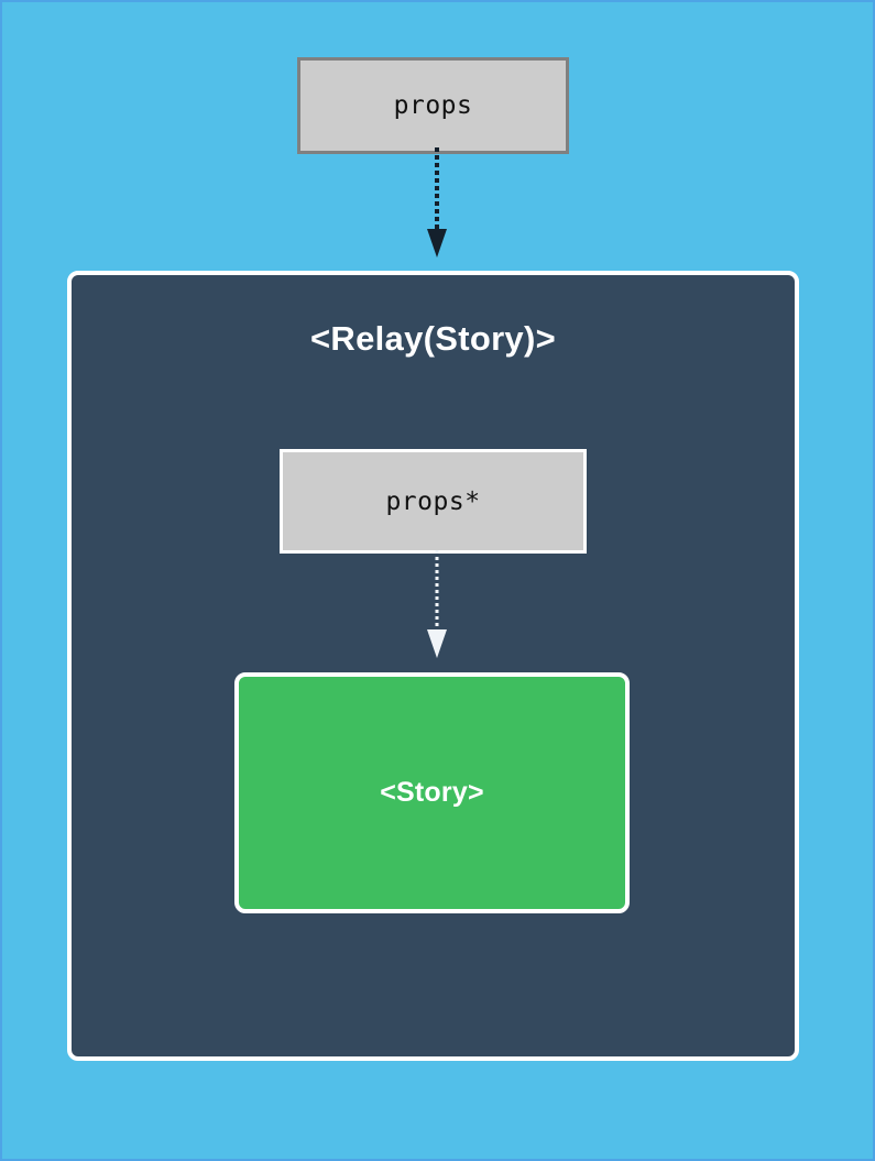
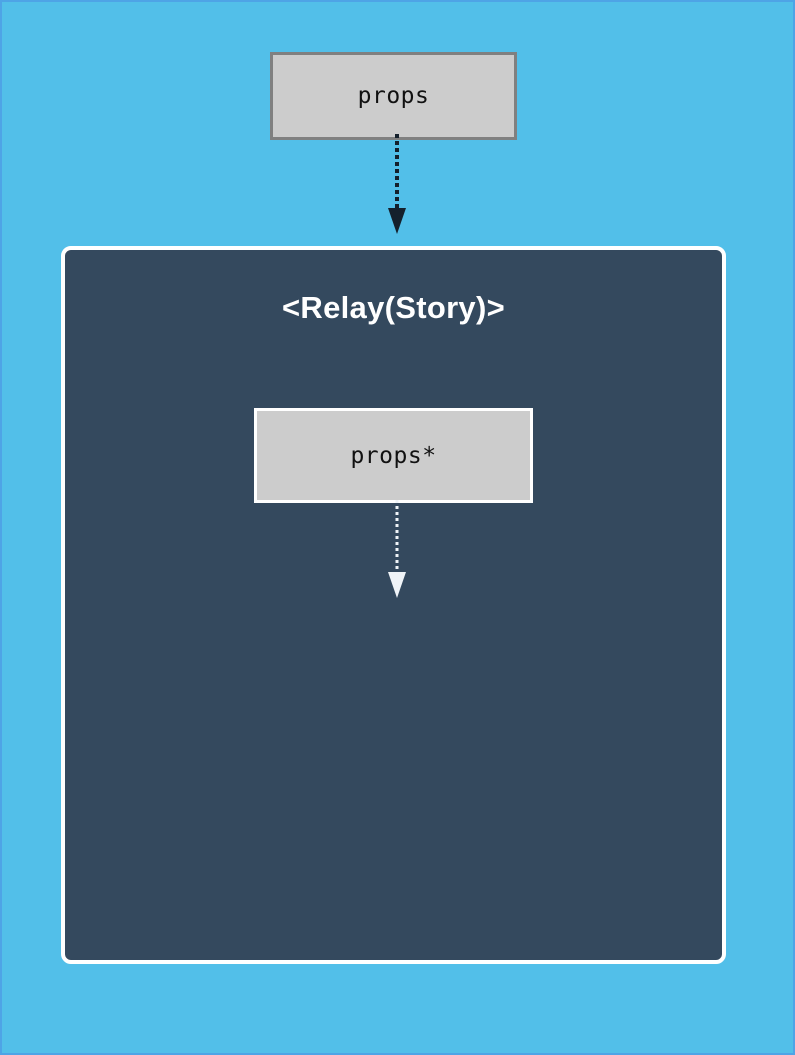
  props
  <Relay(Story)>
  props*
- <Story>
